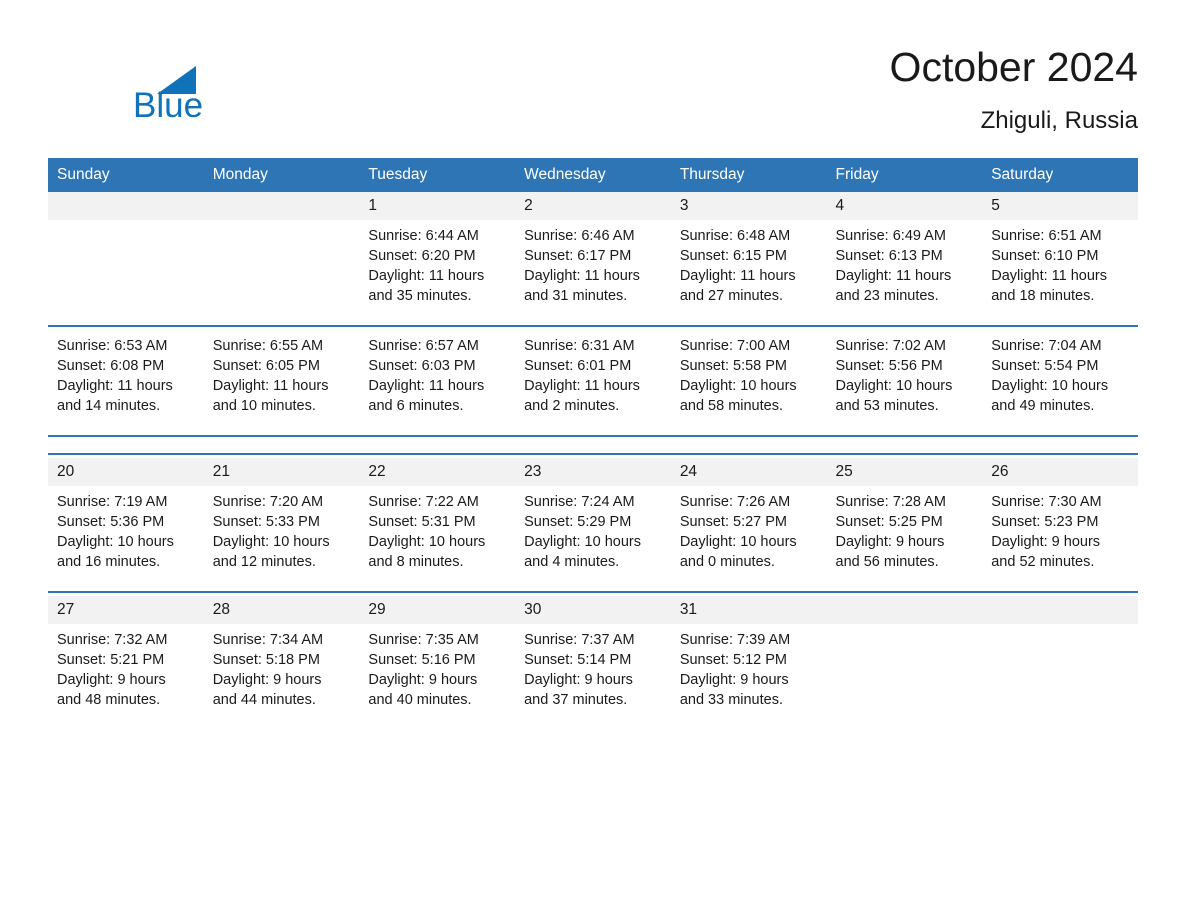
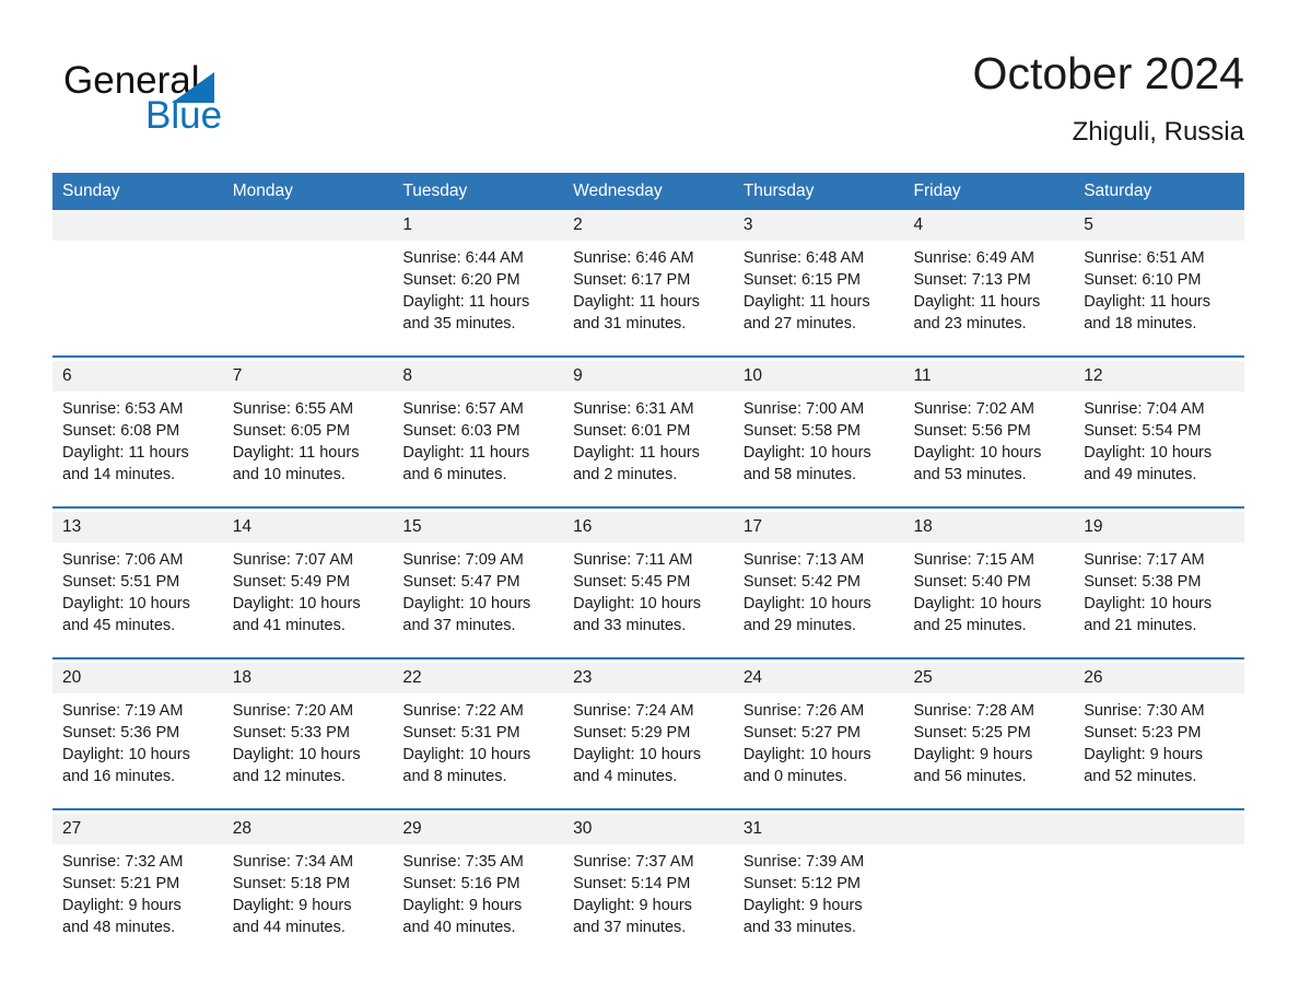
+ General
  Blue
  October 2024
  Zhiguli, Russia
  Sunday	Monday	Tuesday	Wednesday	Thursday	Friday	Saturday
  		1	2	3	4	5
- 		Sunrise: 6:44 AM Sunset: 6:20 PM Daylight: 11 hours and 35 minutes.	Sunrise: 6:46 AM Sunset: 6:17 PM Daylight: 11 hours and 31 minutes.	Sunrise: 6:48 AM Sunset: 6:15 PM Daylight: 11 hours and 27 minutes.	Sunrise: 6:49 AM Sunset: 6:13 PM Daylight: 11 hours and 23 minutes.	Sunrise: 6:51 AM Sunset: 6:10 PM Daylight: 11 hours and 18 minutes.
+ 		Sunrise: 6:44 AM Sunset: 6:20 PM Daylight: 11 hours and 35 minutes.	Sunrise: 6:46 AM Sunset: 6:17 PM Daylight: 11 hours and 31 minutes.	Sunrise: 6:48 AM Sunset: 6:15 PM Daylight: 11 hours and 27 minutes.	Sunrise: 6:49 AM Sunset: 7:13 PM Daylight: 11 hours and 23 minutes.	Sunrise: 6:51 AM Sunset: 6:10 PM Daylight: 11 hours and 18 minutes.
+ 6	7	8	9	10	11	12
  Sunrise: 6:53 AM Sunset: 6:08 PM Daylight: 11 hours and 14 minutes.	Sunrise: 6:55 AM Sunset: 6:05 PM Daylight: 11 hours and 10 minutes.	Sunrise: 6:57 AM Sunset: 6:03 PM Daylight: 11 hours and 6 minutes.	Sunrise: 6:31 AM Sunset: 6:01 PM Daylight: 11 hours and 2 minutes.	Sunrise: 7:00 AM Sunset: 5:58 PM Daylight: 10 hours and 58 minutes.	Sunrise: 7:02 AM Sunset: 5:56 PM Daylight: 10 hours and 53 minutes.	Sunrise: 7:04 AM Sunset: 5:54 PM Daylight: 10 hours and 49 minutes.
+ 13	14	15	16	17	18	19
+ Sunrise: 7:06 AM Sunset: 5:51 PM Daylight: 10 hours and 45 minutes.	Sunrise: 7:07 AM Sunset: 5:49 PM Daylight: 10 hours and 41 minutes.	Sunrise: 7:09 AM Sunset: 5:47 PM Daylight: 10 hours and 37 minutes.	Sunrise: 7:11 AM Sunset: 5:45 PM Daylight: 10 hours and 33 minutes.	Sunrise: 7:13 AM Sunset: 5:42 PM Daylight: 10 hours and 29 minutes.	Sunrise: 7:15 AM Sunset: 5:40 PM Daylight: 10 hours and 25 minutes.	Sunrise: 7:17 AM Sunset: 5:38 PM Daylight: 10 hours and 21 minutes.
- 20	21	22	23	24	25	26
+ 20	18	22	23	24	25	26
  Sunrise: 7:19 AM Sunset: 5:36 PM Daylight: 10 hours and 16 minutes.	Sunrise: 7:20 AM Sunset: 5:33 PM Daylight: 10 hours and 12 minutes.	Sunrise: 7:22 AM Sunset: 5:31 PM Daylight: 10 hours and 8 minutes.	Sunrise: 7:24 AM Sunset: 5:29 PM Daylight: 10 hours and 4 minutes.	Sunrise: 7:26 AM Sunset: 5:27 PM Daylight: 10 hours and 0 minutes.	Sunrise: 7:28 AM Sunset: 5:25 PM Daylight: 9 hours and 56 minutes.	Sunrise: 7:30 AM Sunset: 5:23 PM Daylight: 9 hours and 52 minutes.
  27	28	29	30	31
  Sunrise: 7:32 AM Sunset: 5:21 PM Daylight: 9 hours and 48 minutes.	Sunrise: 7:34 AM Sunset: 5:18 PM Daylight: 9 hours and 44 minutes.	Sunrise: 7:35 AM Sunset: 5:16 PM Daylight: 9 hours and 40 minutes.	Sunrise: 7:37 AM Sunset: 5:14 PM Daylight: 9 hours and 37 minutes.	Sunrise: 7:39 AM Sunset: 5:12 PM Daylight: 9 hours and 33 minutes.
